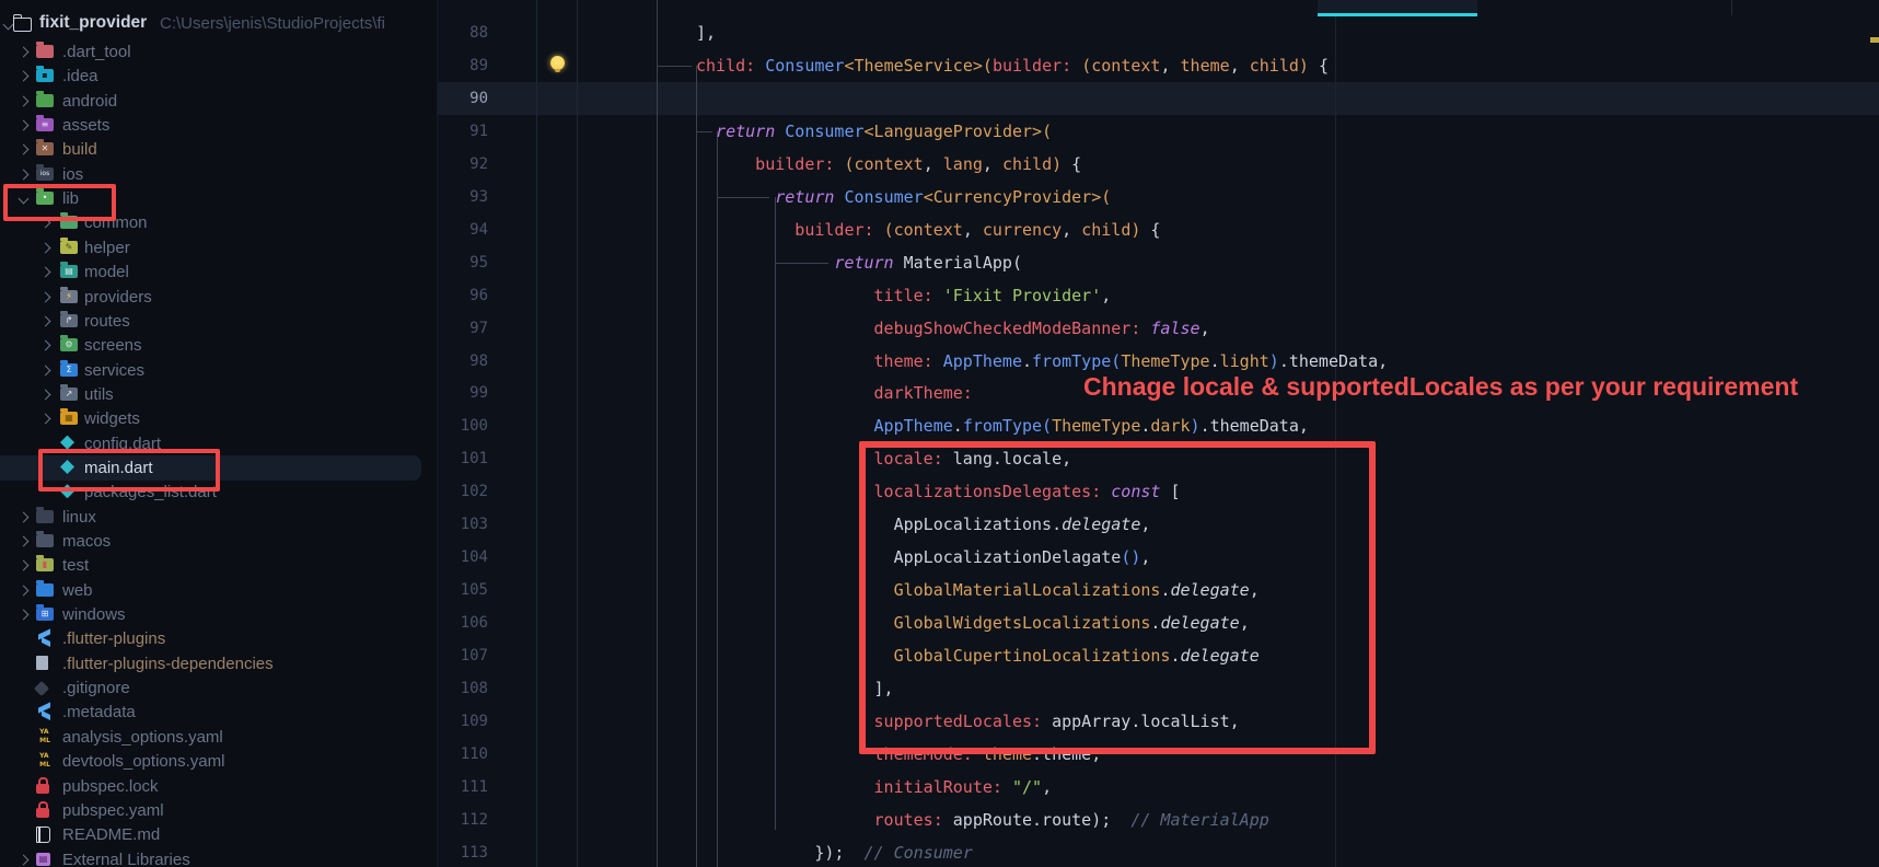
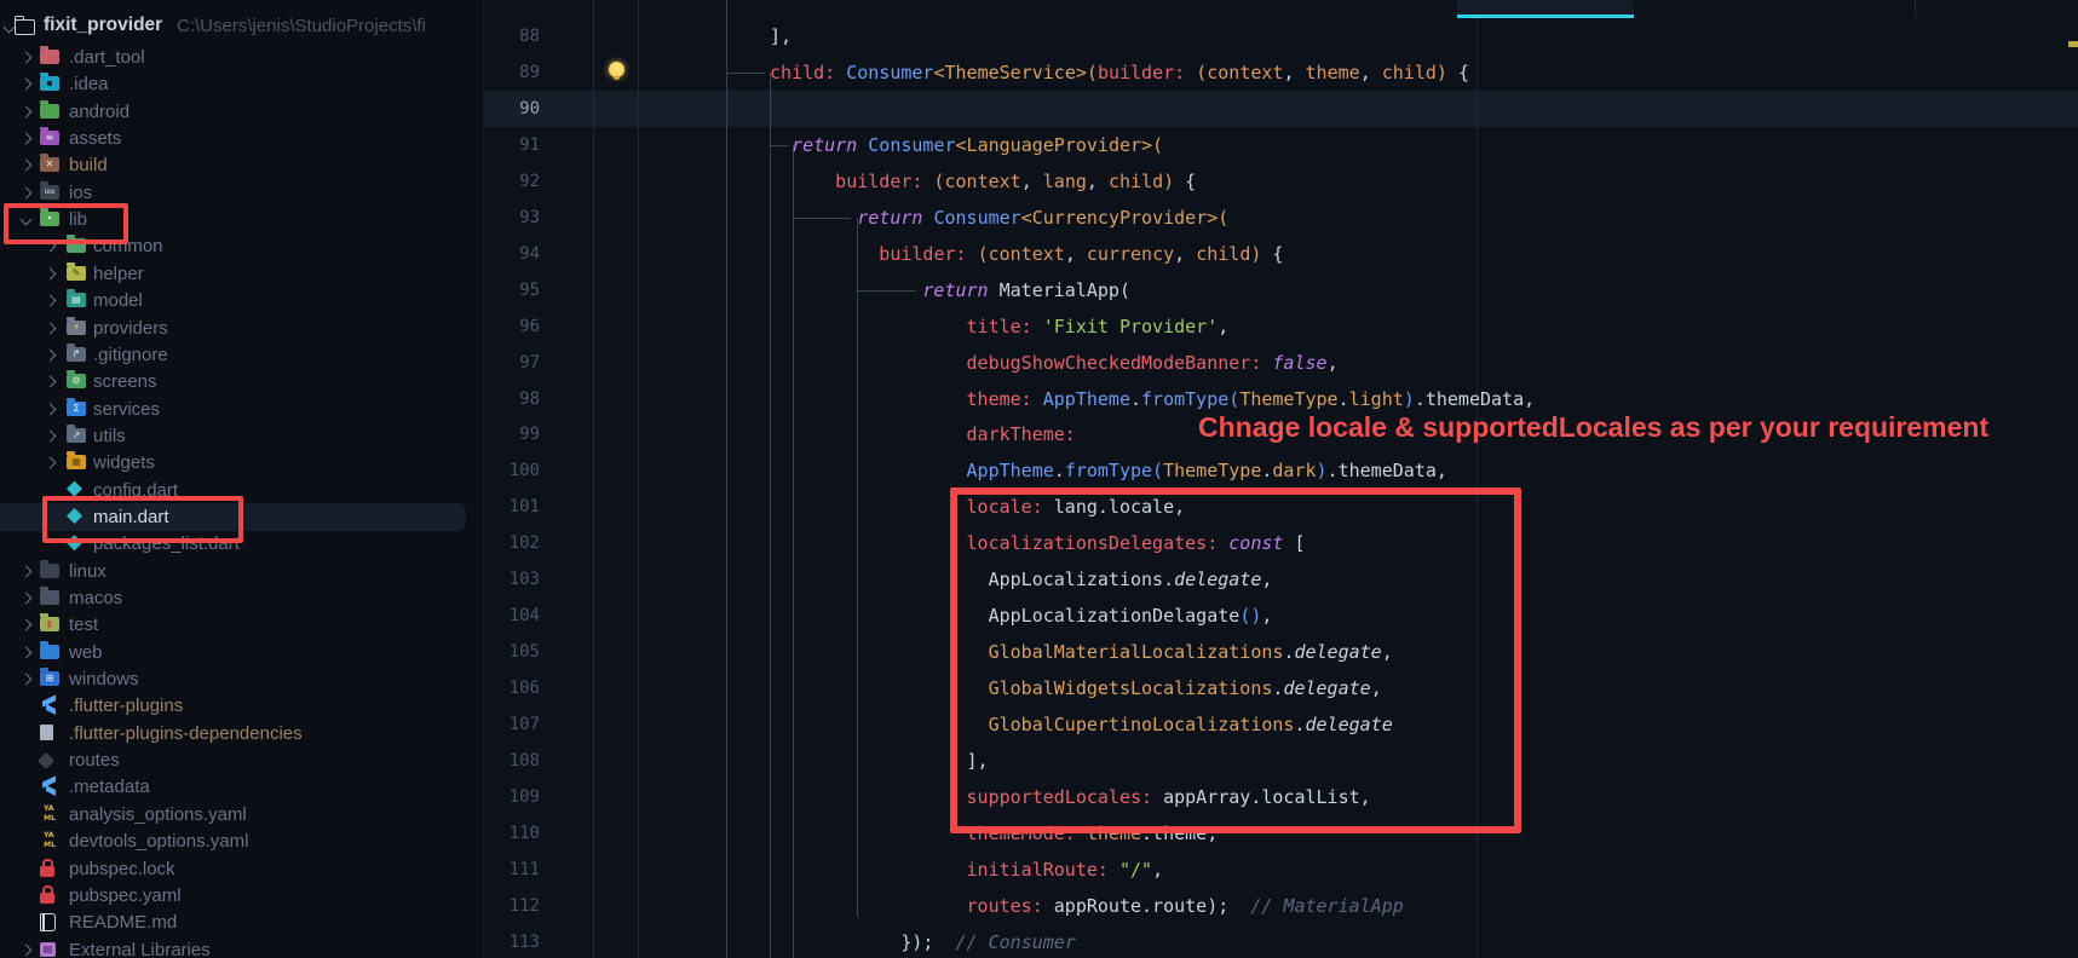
  88
  ],
  89
  child: Consumer<ThemeService>(builder: (context, theme, child) {
  90
  91
  return Consumer<LanguageProvider>(
  92
  builder: (context, lang, child) {
  93
  return Consumer<CurrencyProvider>(
  94
  builder: (context, currency, child) {
  95
  return MaterialApp(
  96
  title: 'Fixit Provider',
  97
  debugShowCheckedModeBanner: false,
  98
  theme: AppTheme.fromType(ThemeType.light).themeData,
  99
  darkTheme:
  100
  AppTheme.fromType(ThemeType.dark).themeData,
  101
  locale: lang.locale,
  102
  localizationsDelegates: const [
  103
  AppLocalizations.delegate,
  104
  AppLocalizationDelagate(),
  105
  GlobalMaterialLocalizations.delegate,
  106
  GlobalWidgetsLocalizations.delegate,
  107
  GlobalCupertinoLocalizations.delegate
  108
  ],
  109
  supportedLocales: appArray.localList,
  110
  themeMode: theme.theme,
  111
  initialRoute: "/",
  112
  routes: appRoute.route); // MaterialApp
  113
  }); // Consumer
  fixit_provider
  C:\Users\jenis\StudioProjects\fi
  .dart_tool
  ▪
  .idea
  android
  ≡
  assets
  ✕
  build
  ios
  •
  lib
  common
  ✎
  helper
  ▤
  model
  ⚡
  providers
  ↱
- routes
+ .gitignore
  ⚙
  screens
  Σ
  services
  ↗
  utils
  ▦
  widgets
  config.dart
  main.dart
  packages_list.dart
  linux
  macos
  ▮
  test
  web
  ⊞
  windows
  .flutter-plugins
  .flutter-plugins-dependencies
- .gitignore
+ routes
  .metadata
  analysis_options.yaml
  devtools_options.yaml
  pubspec.lock
  pubspec.yaml
  README.md
  ▤
  External Libraries
  Chnage locale & supportedLocales as per your requirement
